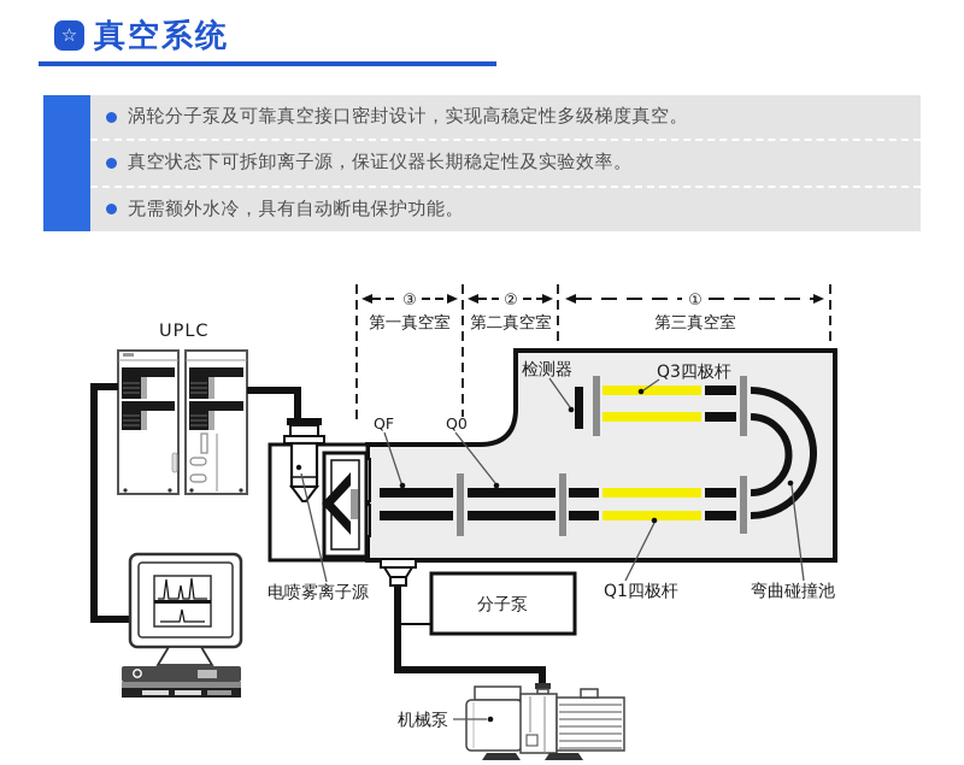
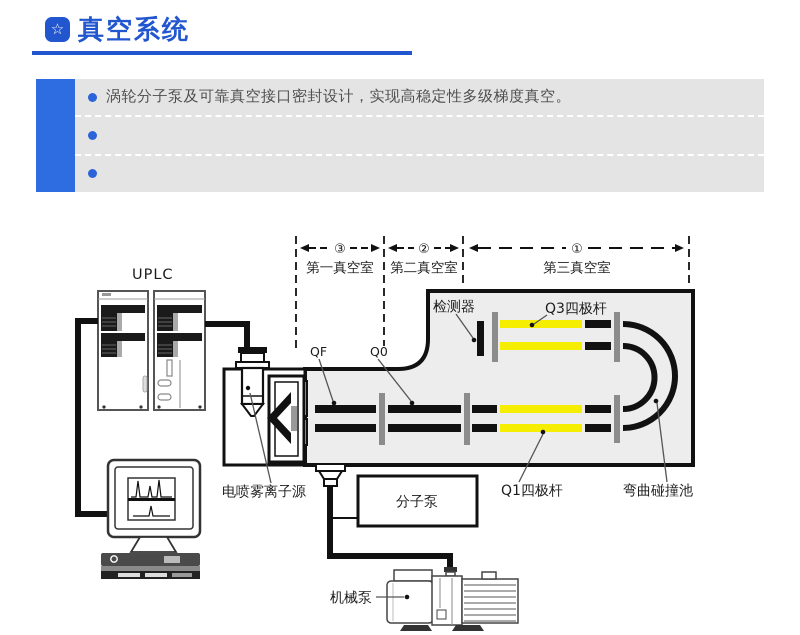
  ☆
  真空系统
  涡轮分子泵及可靠真空接口密封设计，实现高稳定性多级梯度真空。
- 真空状态下可拆卸离子源，保证仪器长期稳定性及实验效率。
- 无需额外水冷，具有自动断电保护功能。
  ③
  ②
  ①
  第一真空室
  第二真空室
  第三真空室
  UPLC
  分子泵
  QF
  Q0
  检测器
  Q3四极杆
  Q1四极杆
  弯曲碰撞池
  电喷雾离子源
  机械泵
